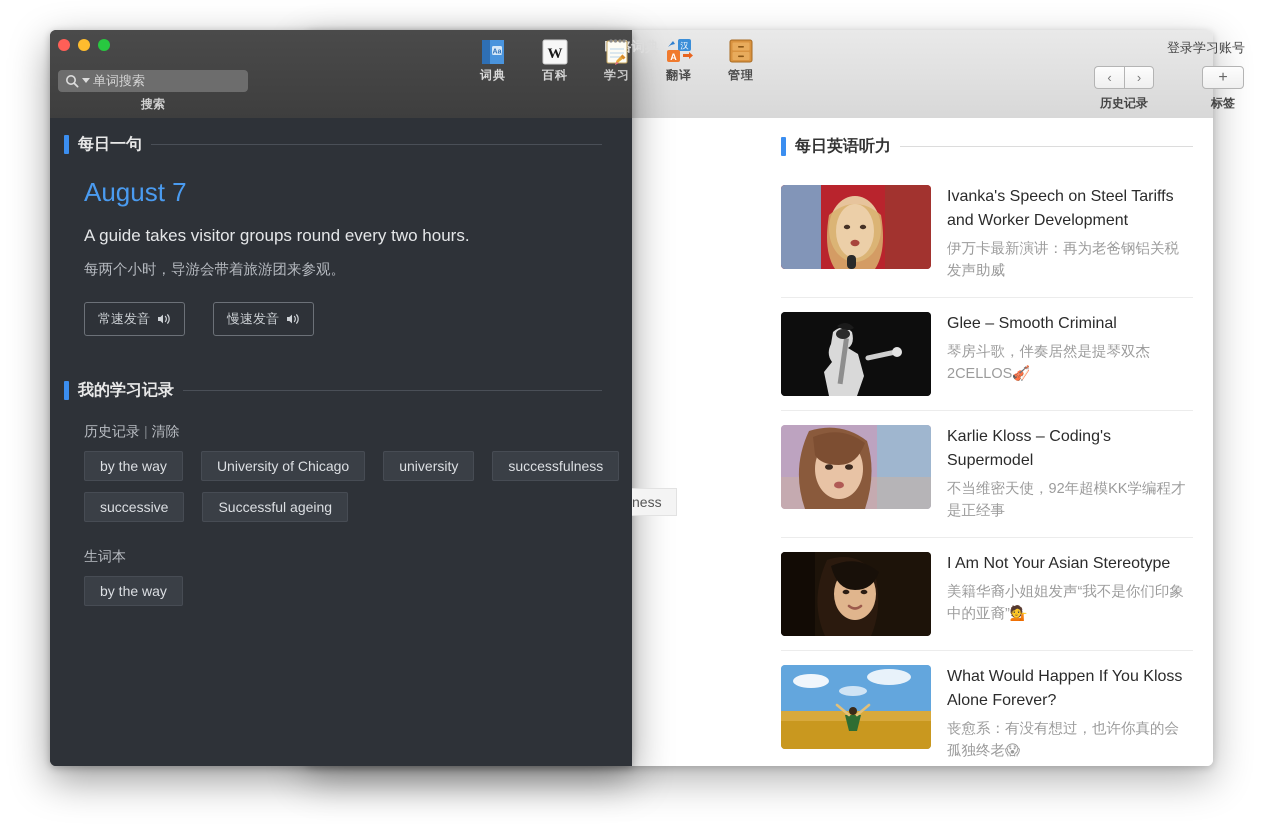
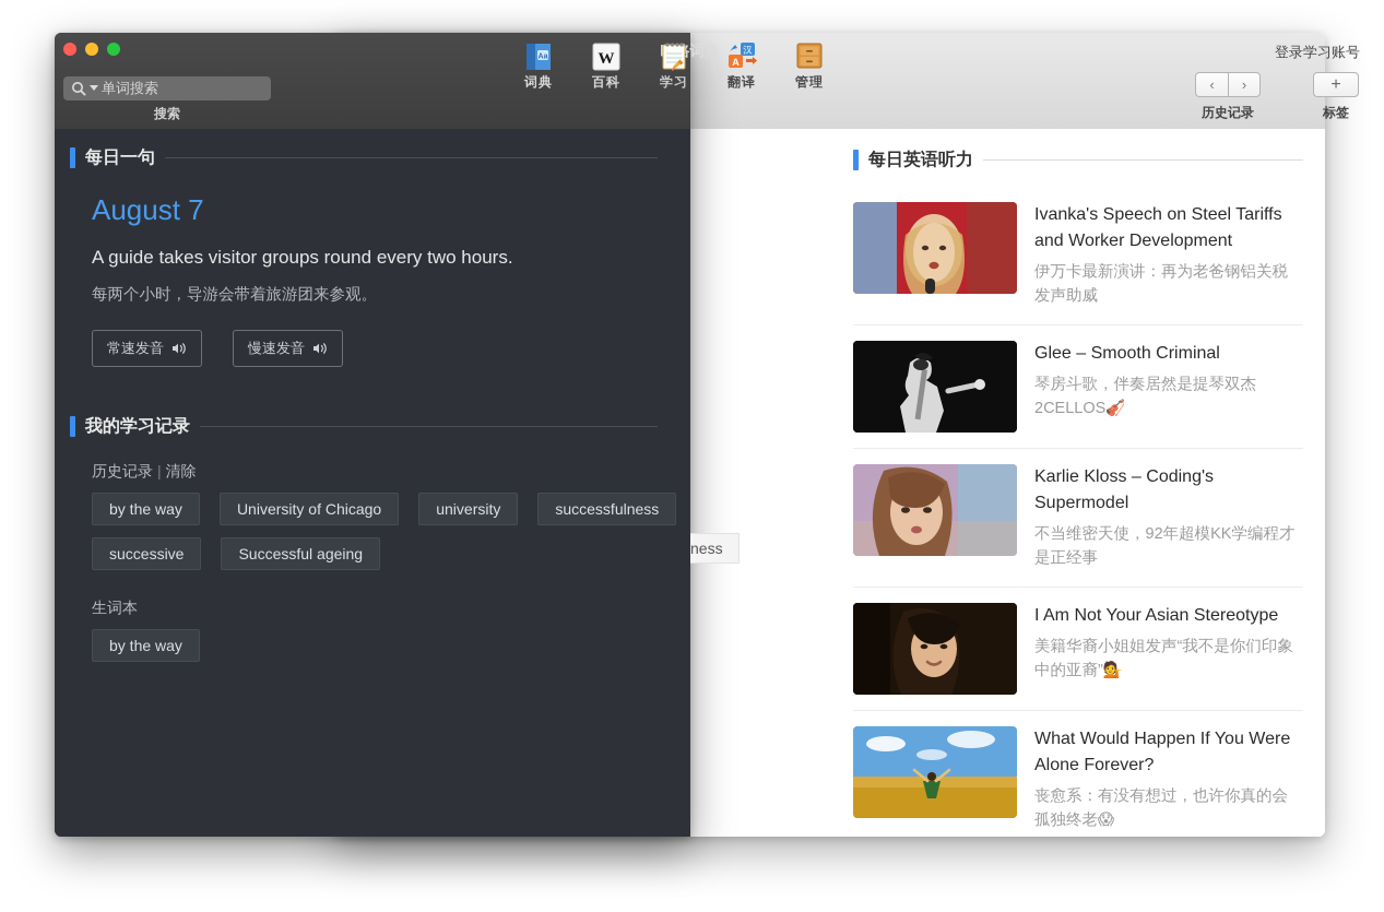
  每日英语听力
  Ivanka's Speech on Steel Tariffs and Worker Development
  伊万卡最新演讲：再为老爸钢铝关税发声助威
  Glee – Smooth Criminal
  琴房斗歌，伴奏居然是提琴双杰2CELLOS🎻
  Karlie Kloss – Coding's Supermodel
  不当维密天使，92年超模KK学编程才是正经事
  I Am Not Your Asian Stereotype
  美籍华裔小姐姐发声“我不是你们印象中的亚裔”💁
- What Would Happen If You Kloss Alone Forever?
+ What Would Happen If You Were Alone Forever?
  丧愈系：有没有想过，也许你真的会孤独终老😱
  ness
  单词搜索
  搜索
  每日一句
  August 7
  A guide takes visitor groups round every two hours.
  每两个小时，导游会带着旅游团来参观。
  常速发音
  慢速发音
  我的学习记录
  历史记录 | 清除
  by the way
  University of Chicago
  university
  successfulness
  successive
  Successful ageing
  生词本
  by the way
  词典
  W
  百科
  学习
  汉
  A
  翻译
  管理
  登录学习账号
  ‹
  ›
  历史记录
  +
  标签
